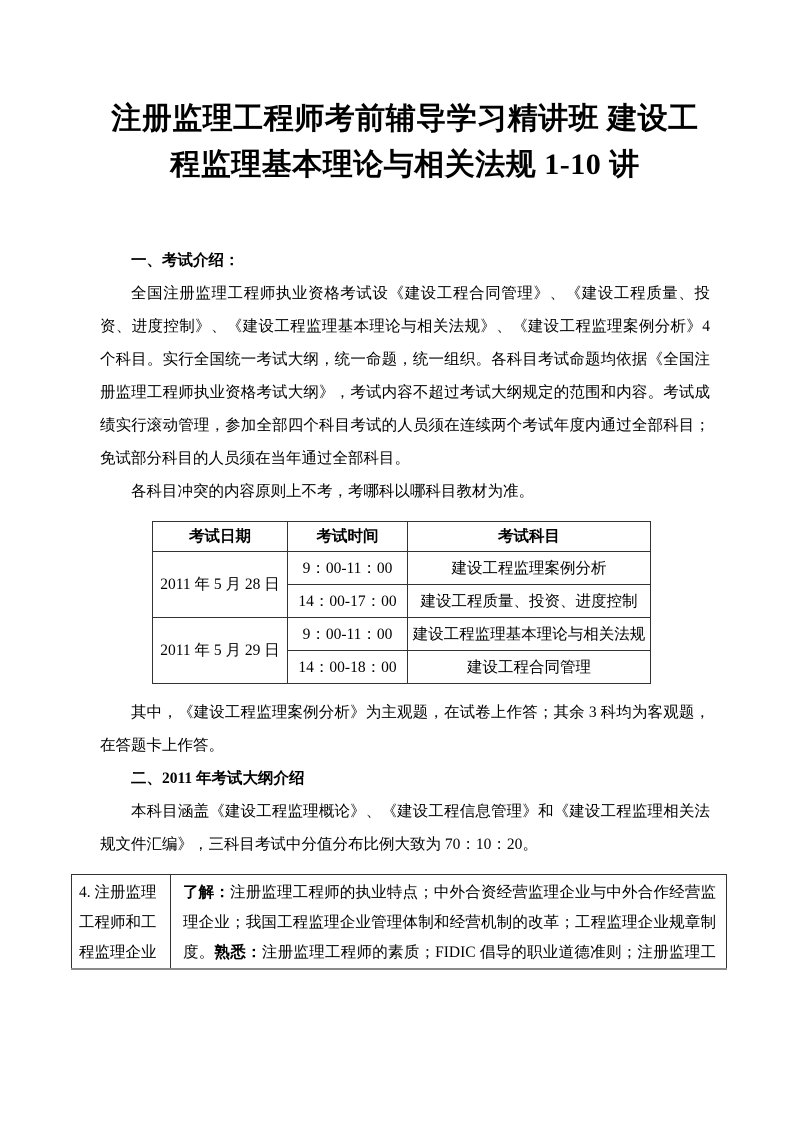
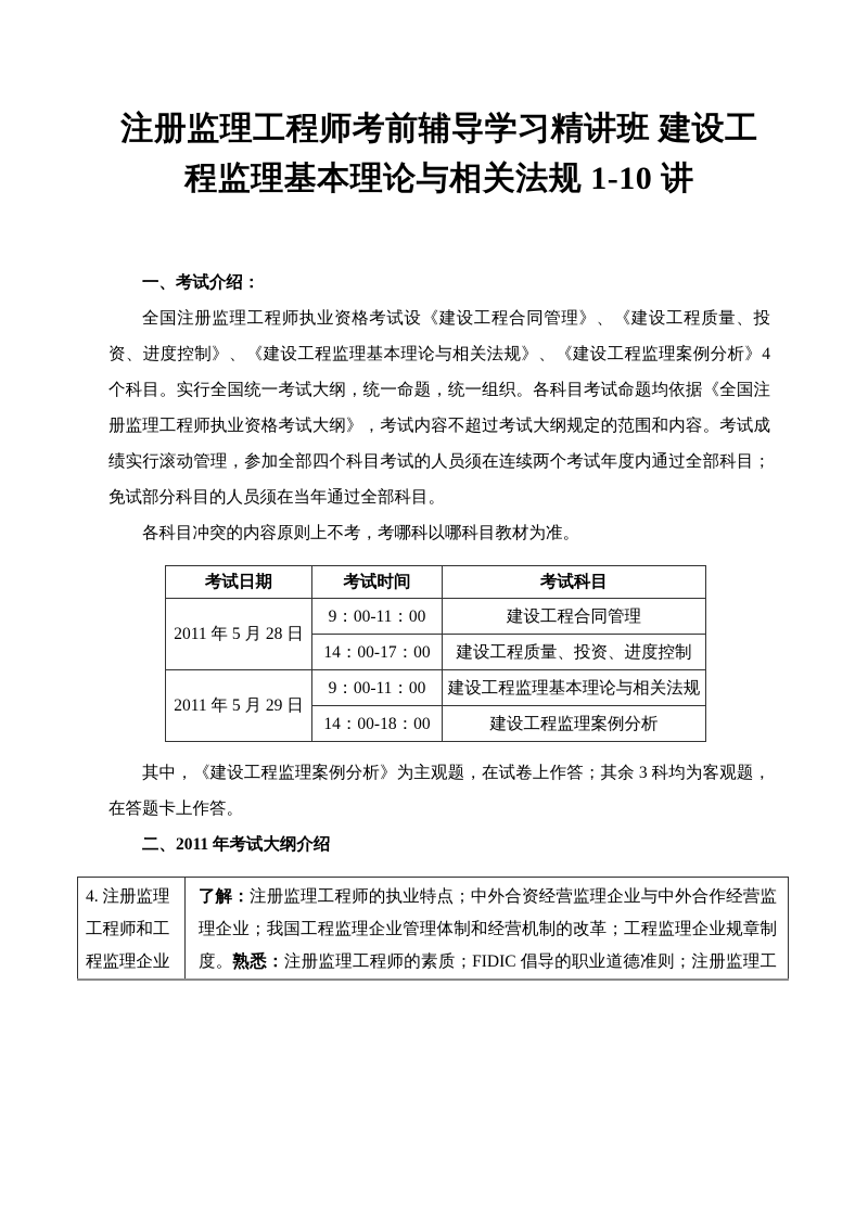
  注册监理工程师考前辅导学习精讲班 建设工程监理基本理论与相关法规 1-10 讲
  一、考试介绍：
  全国注册监理工程师执业资格考试设《建设工程合同管理》、《建设工程质量、投资、进度控制》、《建设工程监理基本理论与相关法规》、《建设工程监理案例分析》4 个科目。实行全国统一考试大纲，统一命题，统一组织。各科目考试命题均依据《全国注册监理工程师执业资格考试大纲》，考试内容不超过考试大纲规定的范围和内容。考试成绩实行滚动管理，参加全部四个科目考试的人员须在连续两个考试年度内通过全部科目；免试部分科目的人员须在当年通过全部科目。
  各科目冲突的内容原则上不考，考哪科以哪科目教材为准。
  考试日期	考试时间	考试科目
- 2011 年 5 月 28 日	9：00-11：00	建设工程监理案例分析
+ 2011 年 5 月 28 日	9：00-11：00	建设工程合同管理
  14：00-17：00	建设工程质量、投资、进度控制
  2011 年 5 月 29 日	9：00-11：00	建设工程监理基本理论与相关法规
- 14：00-18：00	建设工程合同管理
+ 14：00-18：00	建设工程监理案例分析
  其中，《建设工程监理案例分析》为主观题，在试卷上作答；其余 3 科均为客观题，在答题卡上作答。
  二、2011 年考试大纲介绍
- 本科目涵盖《建设工程监理概论》、《建设工程信息管理》和《建设工程监理相关法规文件汇编》，三科目考试中分值分布比例大致为 70：10：20。
  4. 注册监理工程师和工程监理企业	了解：注册监理工程师的执业特点；中外合资经营监理企业与中外合作经营监理企业；我国工程监理企业管理体制和经营机制的改革；工程监理企业规章制度。熟悉：注册监理工程师的素质；FIDIC 倡导的职业道德准则；注册监理工
